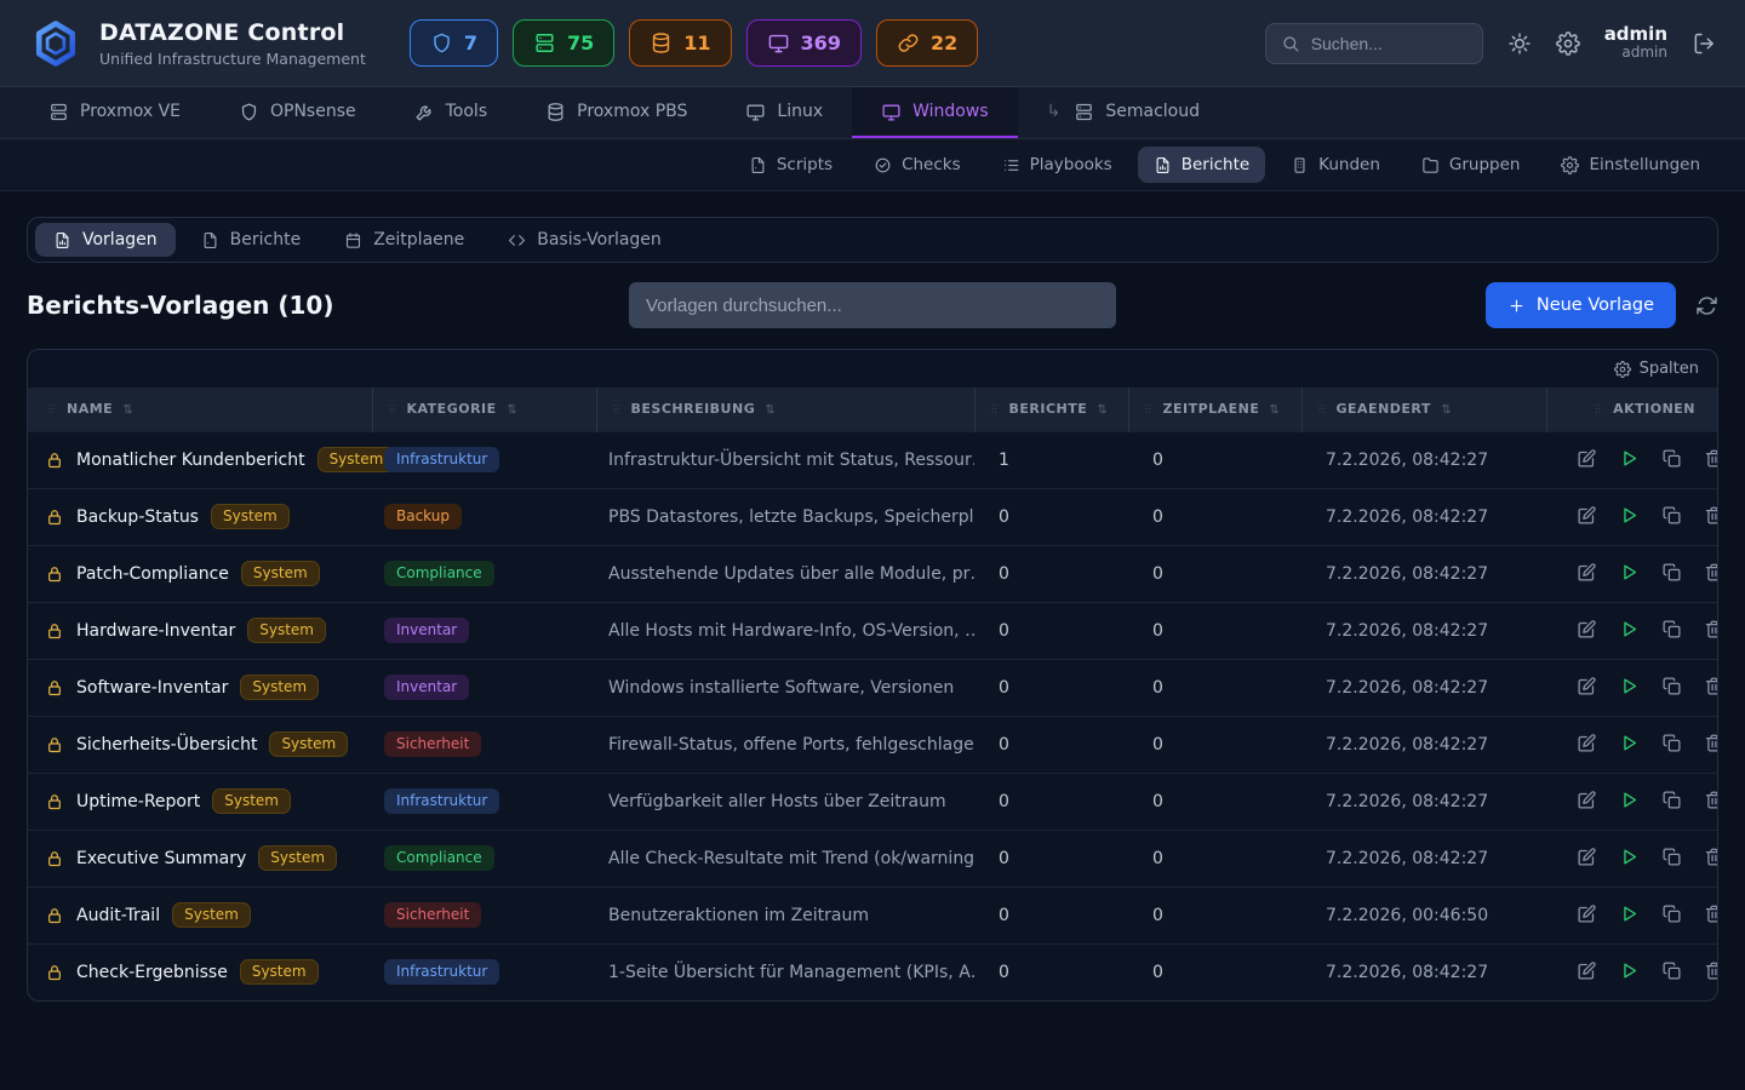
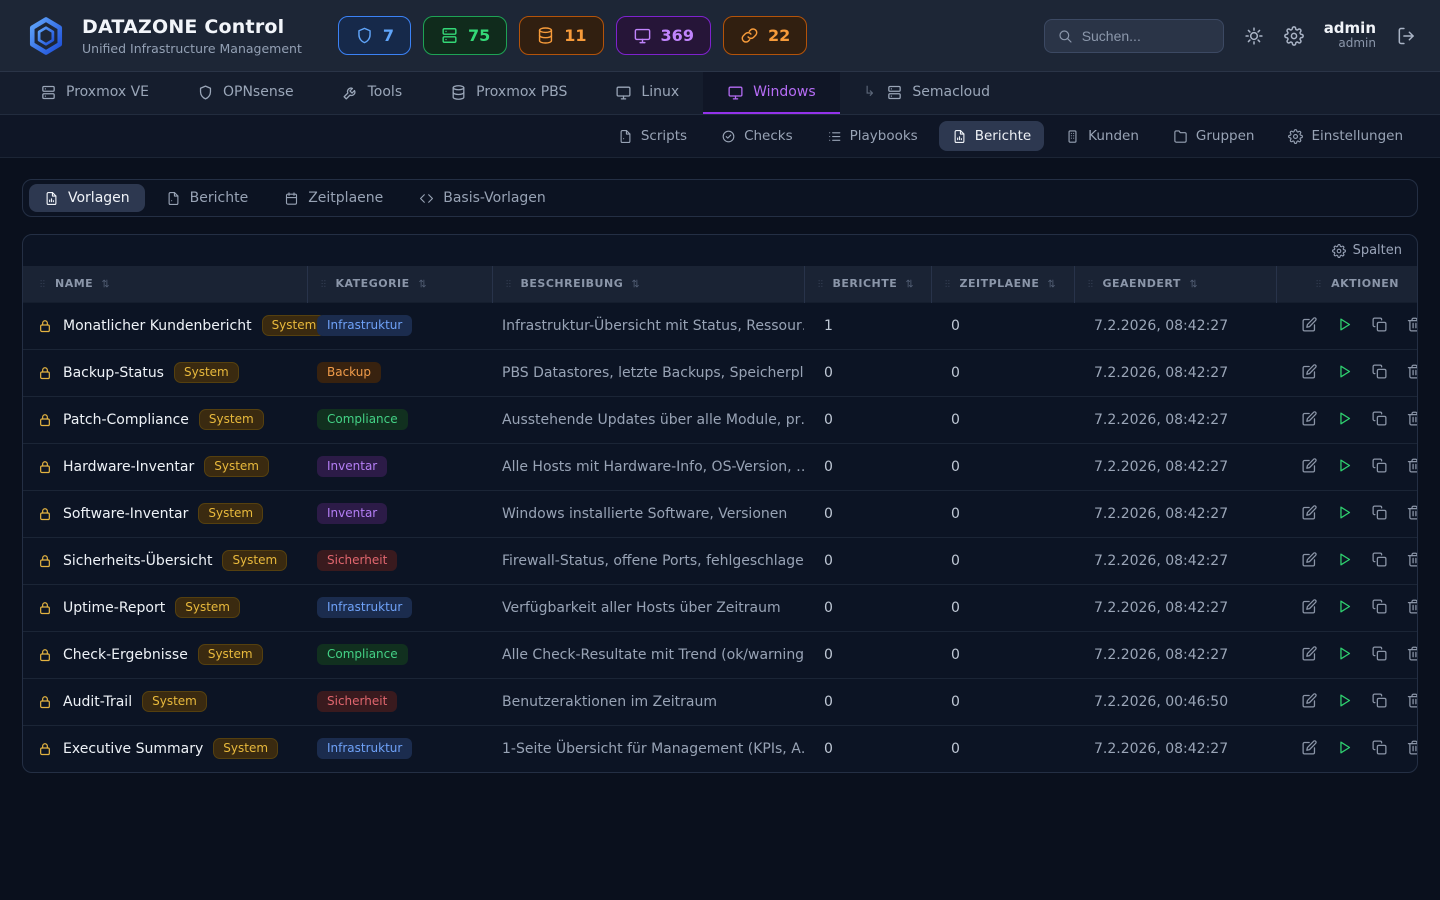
  DATAZONE Control
  Unified Infrastructure Management
  7
  75
  11
  369
  22
  Suchen...
  admin
  admin
  Proxmox VE
  OPNsense
  Tools
  Proxmox PBS
  Linux
  Windows
  ↳
  Semacloud
  Scripts
  Checks
  Playbooks
  Berichte
  Kunden
  Gruppen
  Einstellungen
  Vorlagen
  Berichte
  Zeitplaene
  Basis-Vorlagen
- Berichts-Vorlagen (10)
- Vorlagen durchsuchen...
- Neue Vorlage
  Spalten
  NAME	KATEGORIE	BESCHREIBUNG	BERICHTE	ZEITPLAENE	GEAENDERT	AKTIONEN
  Monatlicher Kundenbericht System	Infrastruktur	Infrastruktur-Übersicht mit Status, Ressour	1	0	7.2.2026, 08:42:27
  Backup-Status System	Backup	PBS Datastores, letzte Backups, Speicherpl	0	0	7.2.2026, 08:42:27
  Patch-Compliance System	Compliance	Ausstehende Updates über alle Module, pr	0	0	7.2.2026, 08:42:27
  Hardware-Inventar System	Inventar	Alle Hosts mit Hardware-Info, OS-Version, …	0	0	7.2.2026, 08:42:27
  Software-Inventar System	Inventar	Windows installierte Software, Versionen	0	0	7.2.2026, 08:42:27
  Sicherheits-Übersicht System	Sicherheit	Firewall-Status, offene Ports, fehlgeschlage	0	0	7.2.2026, 08:42:27
  Uptime-Report System	Infrastruktur	Verfügbarkeit aller Hosts über Zeitraum	0	0	7.2.2026, 08:42:27
- Executive Summary System	Compliance	Alle Check-Resultate mit Trend (ok/warning	0	0	7.2.2026, 08:42:27
+ Check-Ergebnisse System	Compliance	Alle Check-Resultate mit Trend (ok/warning	0	0	7.2.2026, 08:42:27
  Audit-Trail System	Sicherheit	Benutzeraktionen im Zeitraum	0	0	7.2.2026, 00:46:50
- Check-Ergebnisse System	Infrastruktur	1-Seite Übersicht für Management (KPIs, A	0	0	7.2.2026, 08:42:27
+ Executive Summary System	Infrastruktur	1-Seite Übersicht für Management (KPIs, A	0	0	7.2.2026, 08:42:27
